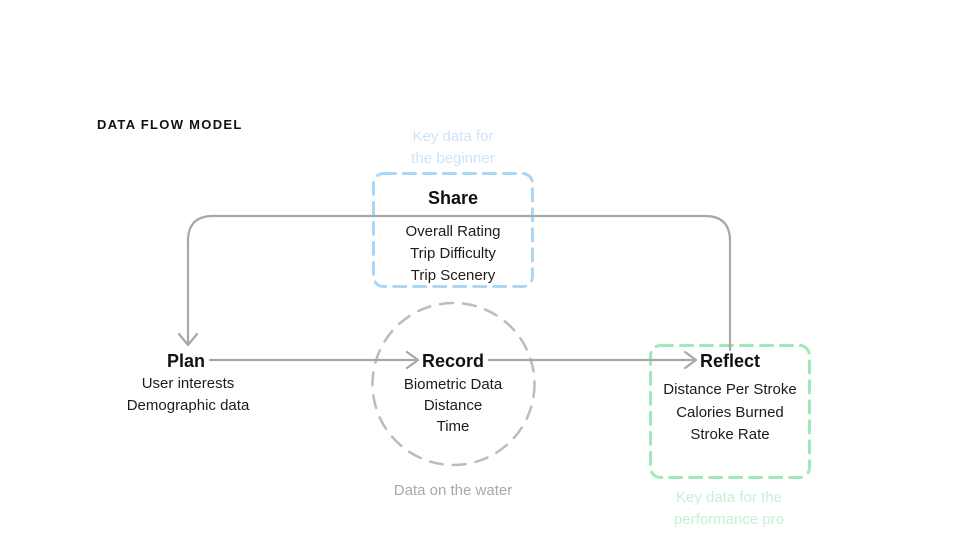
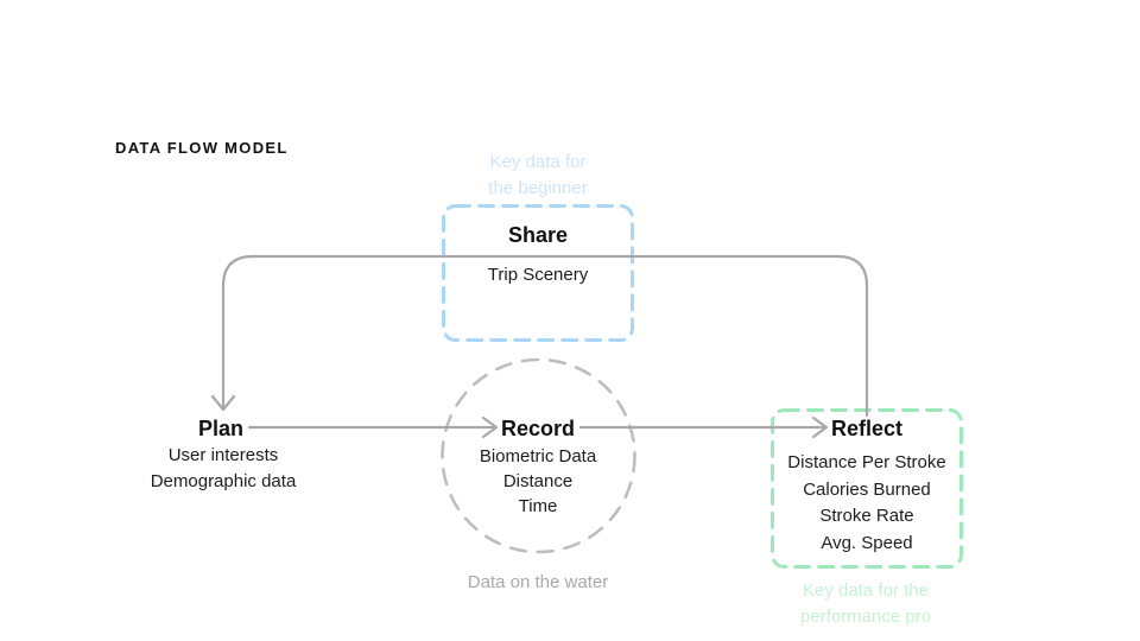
  DATA FLOW MODEL
  Key data for
  the beginner
  Share
- Overall Rating
- Trip Difficulty
  Trip Scenery
  Plan
  User interests
  Demographic data
  Record
  Biometric Data
  Distance
  Time
  Data on the water
  Reflect
  Distance Per Stroke
  Calories Burned
  Stroke Rate
+ Avg. Speed
  Key data for the
  performance pro
